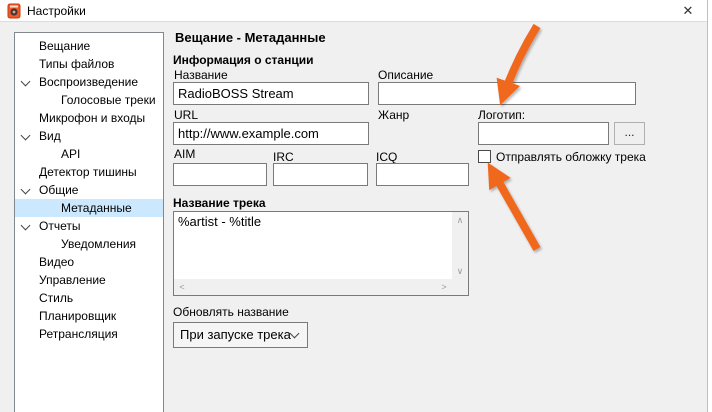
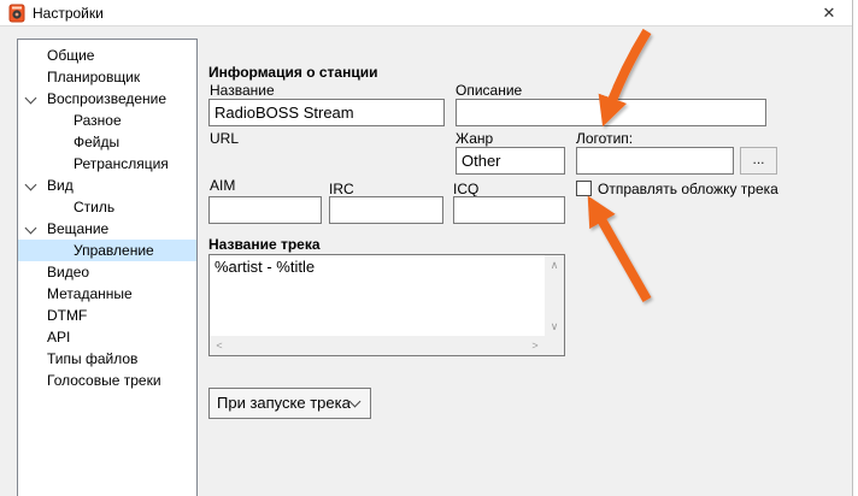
  Настройки
  ✕
- Вещание
+ Общие
- Типы файлов
+ Планировщик
  Воспроизведение
+ Разное
+ Фейды
- Голосовые треки
+ Ретрансляция
- Микрофон и входы
  Вид
- API
+ Стиль
- Детектор тишины
- Общие
+ Вещание
- Метаданные
+ Управление
- Отчеты
- Уведомления
  Видео
- Управление
+ Метаданные
+ DTMF
- Стиль
+ API
- Планировщик
+ Типы файлов
- Ретрансляция
+ Голосовые треки
- Вещание - Метаданные
  Информация о станции
  Название
  RadioBOSS Stream
  Описание
  URL
- http://www.example.com
  Жанр
+ Other
  Логотип:
  ...
  AIM
  IRC
  ICQ
  Отправлять обложку трека
  Название трека
  %artist - %title
  ∧
  ∨
  <
  >
- Обновлять название
  При запуске трека
